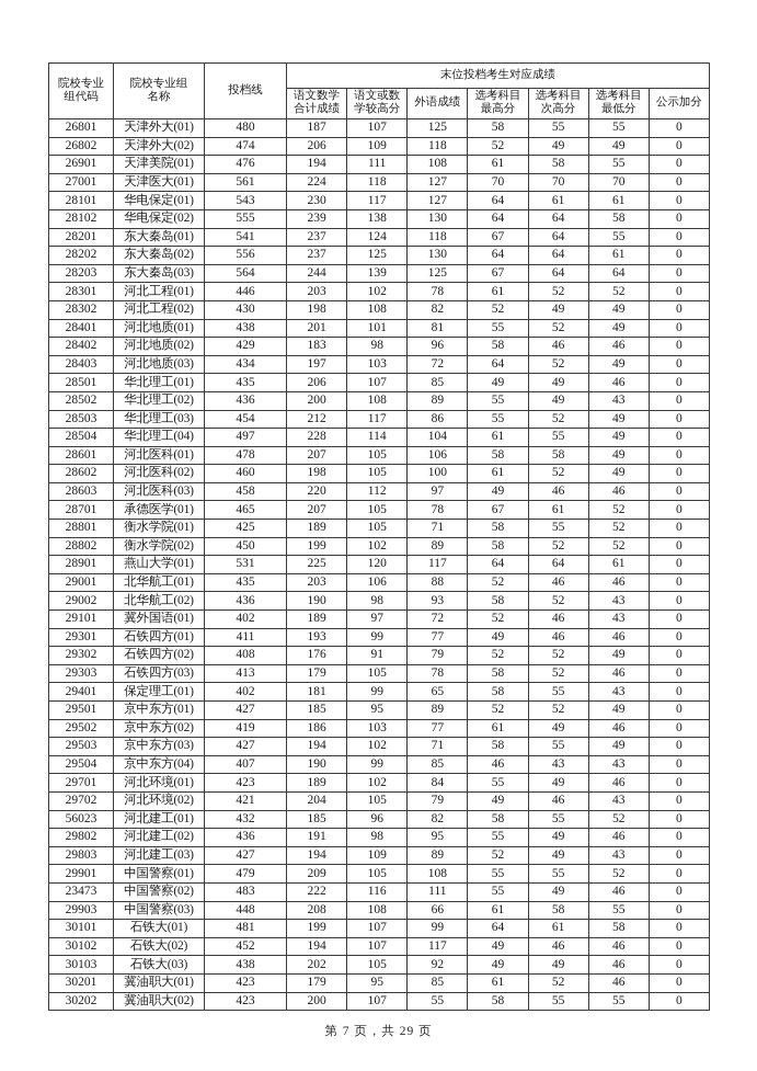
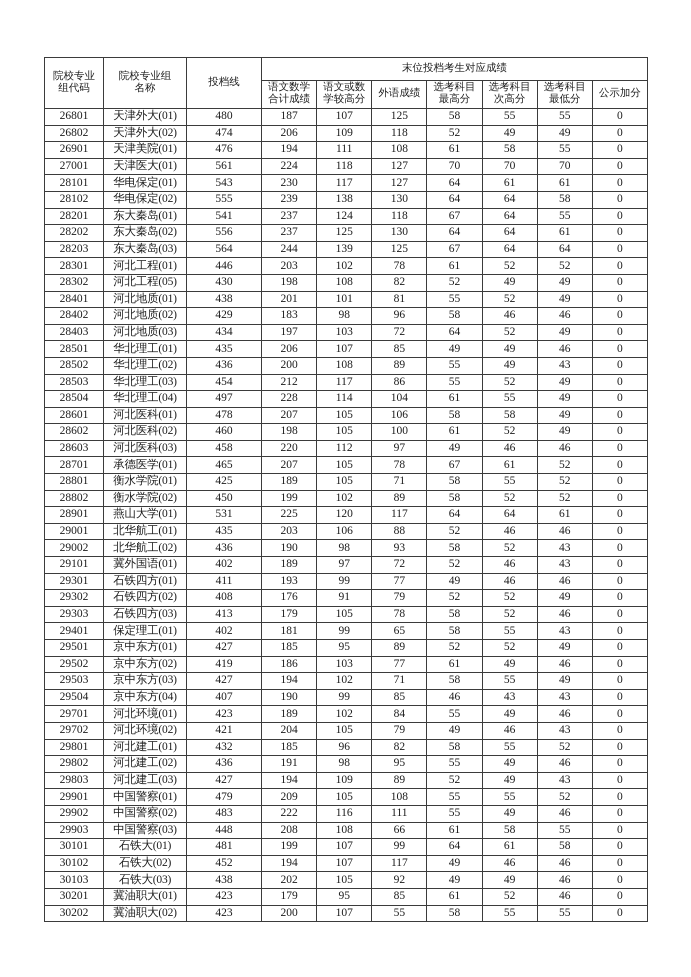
  院校专业 组代码	院校专业组 名称	投档线	末位投档考生对应成绩
  语文数学 合计成绩	语文或数 学较高分	外语成绩	选考科目 最高分	选考科目 次高分	选考科目 最低分	公示加分
  26801	天津外大(01)	480	187	107	125	58	55	55	0
  26802	天津外大(02)	474	206	109	118	52	49	49	0
  26901	天津美院(01)	476	194	111	108	61	58	55	0
  27001	天津医大(01)	561	224	118	127	70	70	70	0
  28101	华电保定(01)	543	230	117	127	64	61	61	0
  28102	华电保定(02)	555	239	138	130	64	64	58	0
  28201	东大秦岛(01)	541	237	124	118	67	64	55	0
  28202	东大秦岛(02)	556	237	125	130	64	64	61	0
  28203	东大秦岛(03)	564	244	139	125	67	64	64	0
  28301	河北工程(01)	446	203	102	78	61	52	52	0
- 28302	河北工程(02)	430	198	108	82	52	49	49	0
+ 28302	河北工程(05)	430	198	108	82	52	49	49	0
  28401	河北地质(01)	438	201	101	81	55	52	49	0
  28402	河北地质(02)	429	183	98	96	58	46	46	0
  28403	河北地质(03)	434	197	103	72	64	52	49	0
  28501	华北理工(01)	435	206	107	85	49	49	46	0
  28502	华北理工(02)	436	200	108	89	55	49	43	0
  28503	华北理工(03)	454	212	117	86	55	52	49	0
  28504	华北理工(04)	497	228	114	104	61	55	49	0
  28601	河北医科(01)	478	207	105	106	58	58	49	0
  28602	河北医科(02)	460	198	105	100	61	52	49	0
  28603	河北医科(03)	458	220	112	97	49	46	46	0
  28701	承德医学(01)	465	207	105	78	67	61	52	0
  28801	衡水学院(01)	425	189	105	71	58	55	52	0
  28802	衡水学院(02)	450	199	102	89	58	52	52	0
  28901	燕山大学(01)	531	225	120	117	64	64	61	0
  29001	北华航工(01)	435	203	106	88	52	46	46	0
  29002	北华航工(02)	436	190	98	93	58	52	43	0
  29101	冀外国语(01)	402	189	97	72	52	46	43	0
  29301	石铁四方(01)	411	193	99	77	49	46	46	0
  29302	石铁四方(02)	408	176	91	79	52	52	49	0
  29303	石铁四方(03)	413	179	105	78	58	52	46	0
  29401	保定理工(01)	402	181	99	65	58	55	43	0
  29501	京中东方(01)	427	185	95	89	52	52	49	0
  29502	京中东方(02)	419	186	103	77	61	49	46	0
  29503	京中东方(03)	427	194	102	71	58	55	49	0
  29504	京中东方(04)	407	190	99	85	46	43	43	0
  29701	河北环境(01)	423	189	102	84	55	49	46	0
  29702	河北环境(02)	421	204	105	79	49	46	43	0
- 56023	河北建工(01)	432	185	96	82	58	55	52	0
+ 29801	河北建工(01)	432	185	96	82	58	55	52	0
  29802	河北建工(02)	436	191	98	95	55	49	46	0
  29803	河北建工(03)	427	194	109	89	52	49	43	0
  29901	中国警察(01)	479	209	105	108	55	55	52	0
- 23473	中国警察(02)	483	222	116	111	55	49	46	0
+ 29902	中国警察(02)	483	222	116	111	55	49	46	0
  29903	中国警察(03)	448	208	108	66	61	58	55	0
  30101	石铁大(01)	481	199	107	99	64	61	58	0
  30102	石铁大(02)	452	194	107	117	49	46	46	0
  30103	石铁大(03)	438	202	105	92	49	49	46	0
  30201	冀油职大(01)	423	179	95	85	61	52	46	0
  30202	冀油职大(02)	423	200	107	55	58	55	55	0
- 第 7 页，共 29 页
